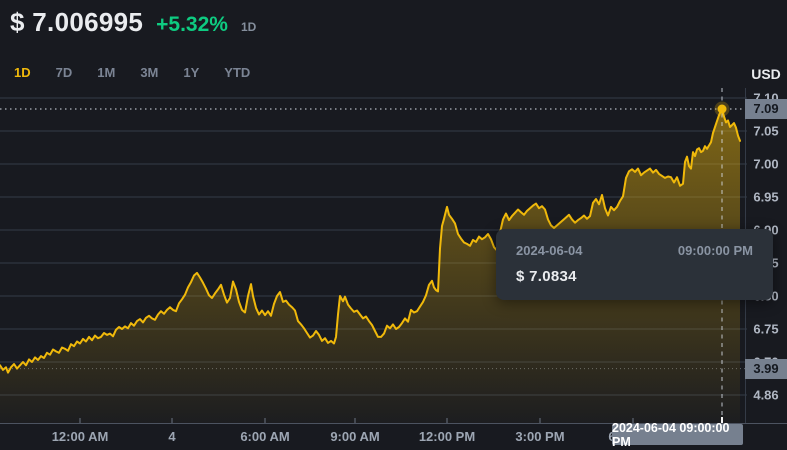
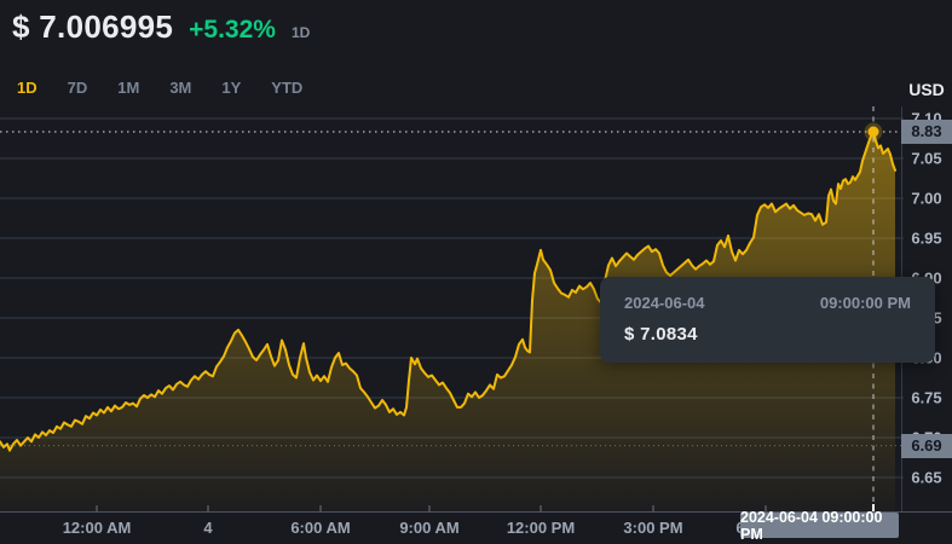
  $ 7.006995
  +5.32%
  1D
  1D
  7D
  1M
  3M
  1Y
  YTD
  USD
  7.05
  7.00
  6.95
  6.75
- 4.86
+ 6.65
  12:00 AM
  4
  6:00 AM
  9:00 AM
  12:00 PM
  3:00 PM
- 7.09
+ 8.83
- 3.99
+ 6.69
  2024-06-04 09:00:00 PM
  2024-06-04
  09:00:00 PM
  $ 7.0834
